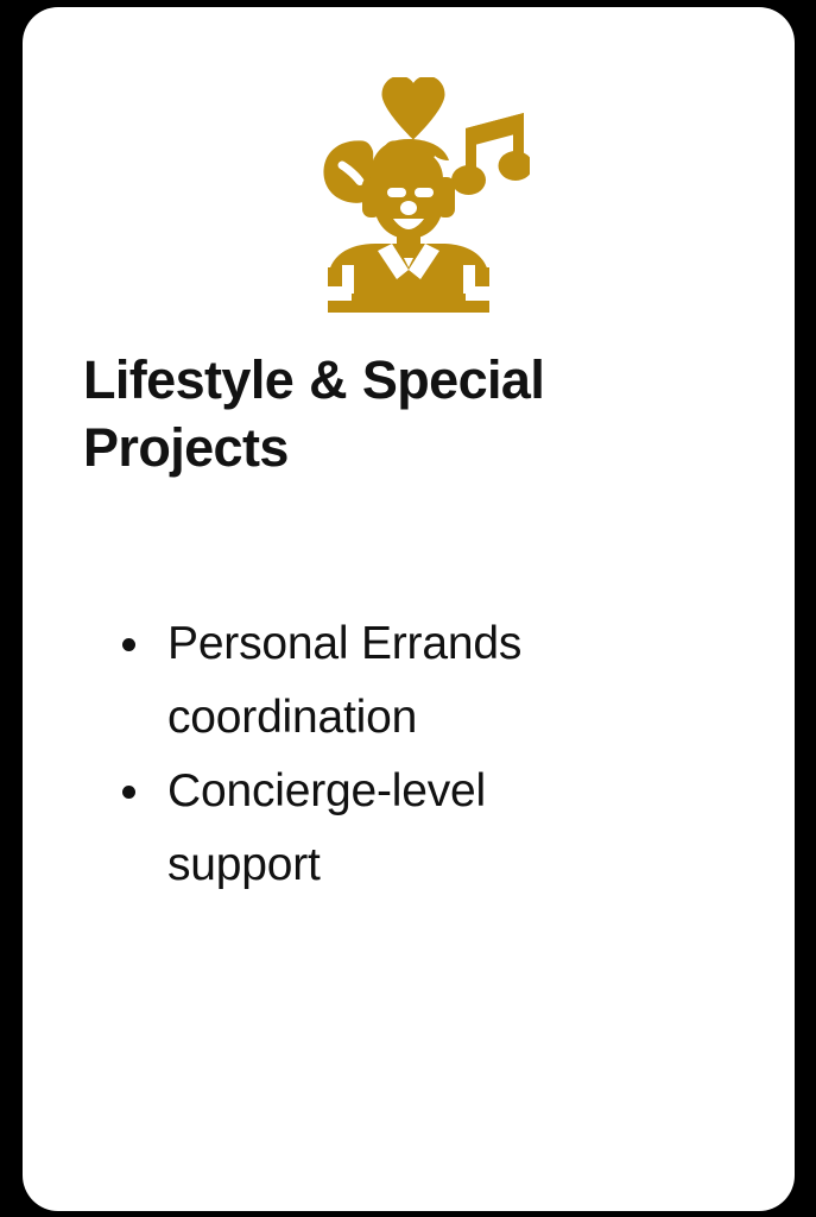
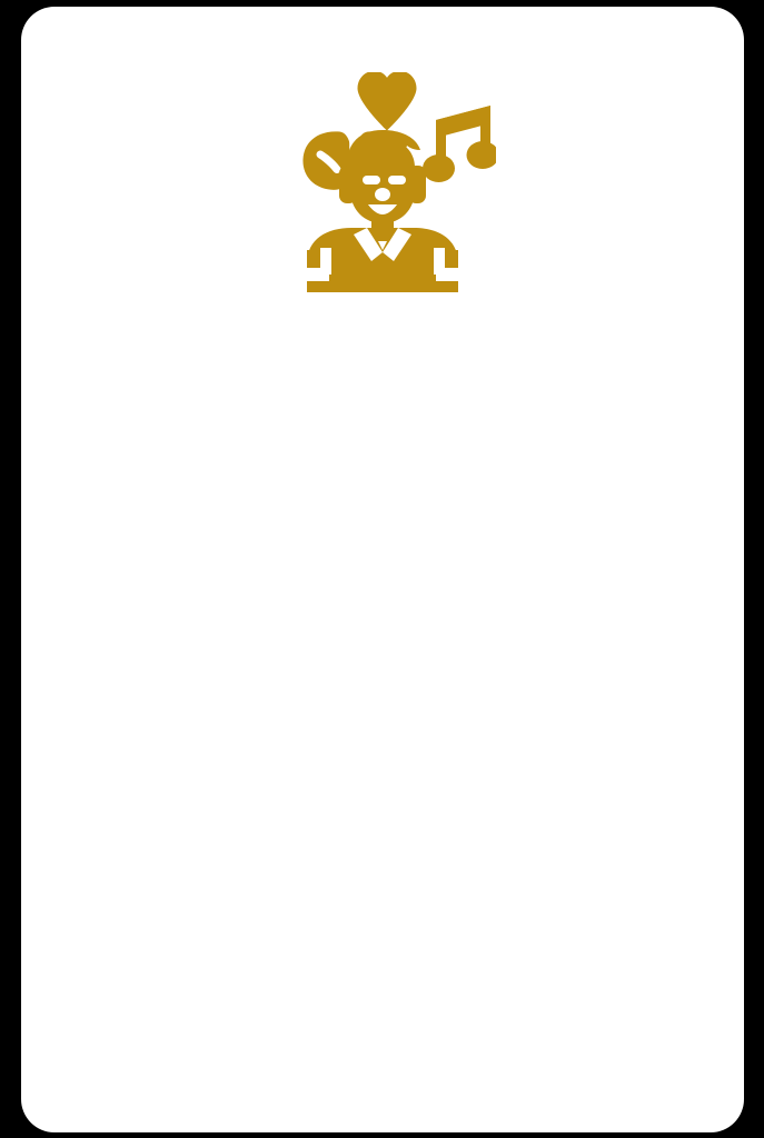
- Lifestyle & Special Projects
- Personal Errands coordination
- Concierge-level support
